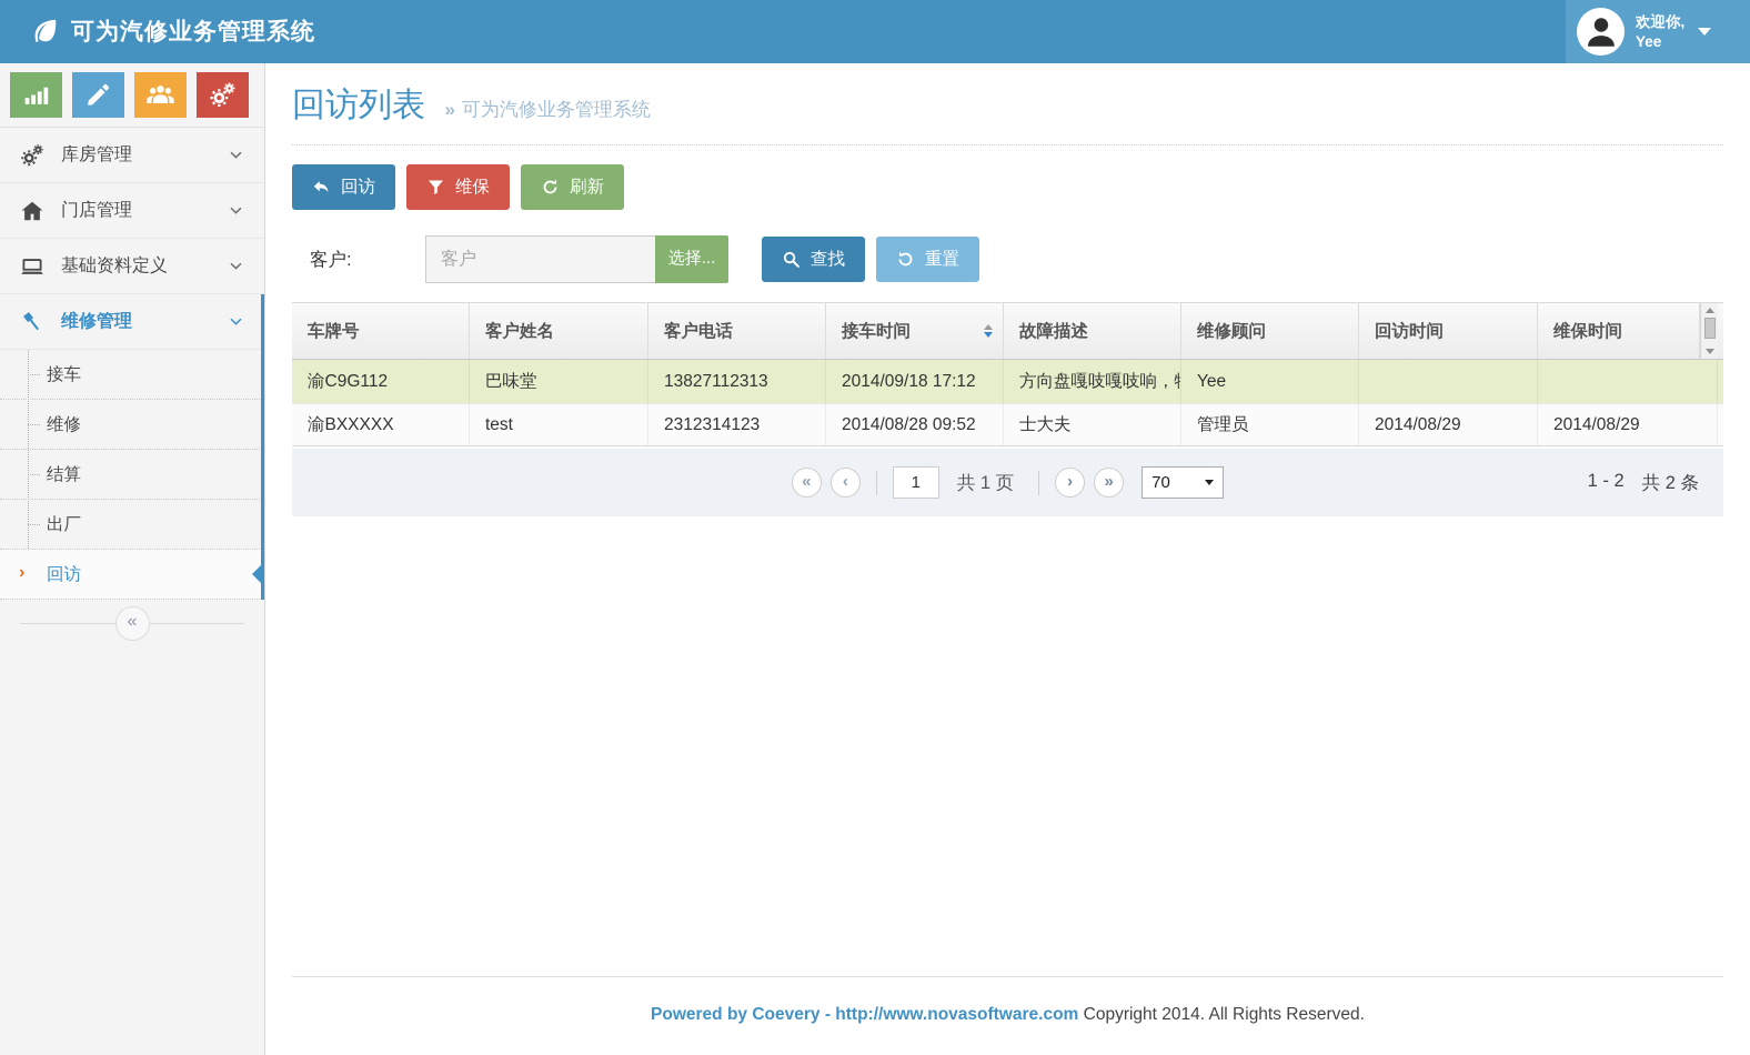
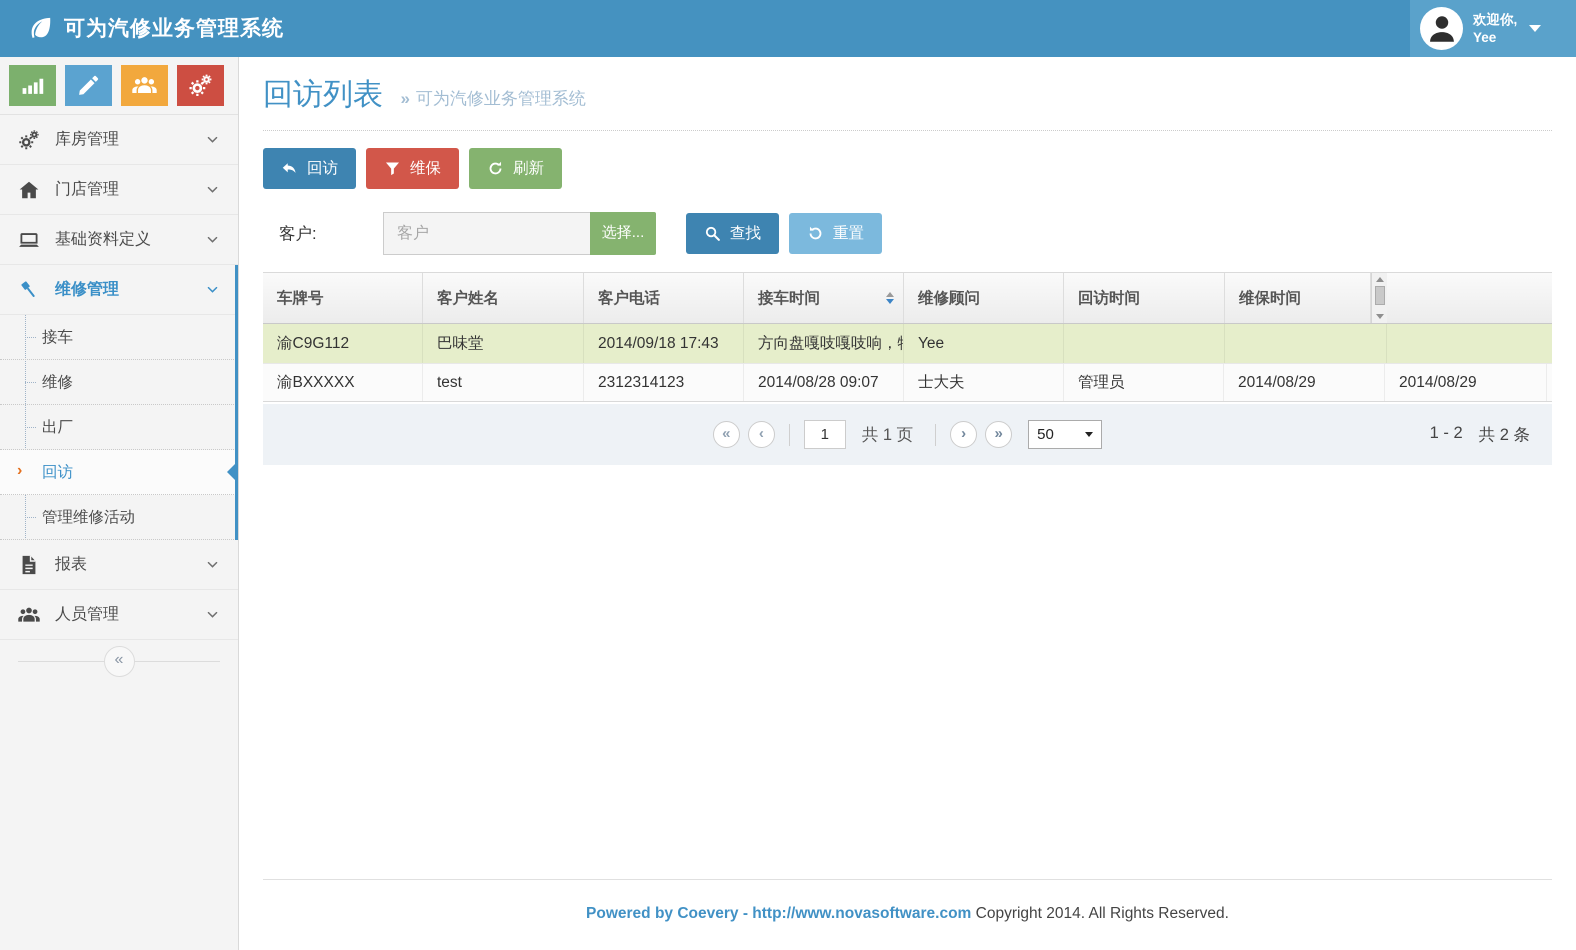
  可为汽修业务管理系统
  欢迎你,
  Yee
  库房管理
  门店管理
  基础资料定义
  维修管理
  接车
  维修
- 结算
  出厂
  ›
  回访
+ 管理维修活动
+ 报表
+ 人员管理
  «
  回访列表 » 可为汽修业务管理系统
  回访
  维保
  刷新
  客户:
  客户
  选择...
  查找
  重置
  车牌号
  客户姓名
  客户电话
  接车时间
- 故障描述
  维修顾问
  回访时间
  维保时间
  渝C9G112
  巴味堂
- 13827112313
- 2014/09/18 17:12
+ 2014/09/18 17:43
  方向盘嘎吱嘎吱响，
  Yee
  渝BXXXXX
  test
  2312314123
- 2014/08/28 09:52
+ 2014/08/28 09:07
  士大夫
  管理员
  2014/08/29
  2014/08/29
  «
  ‹
  1
  共 1 页
  ›
  »
- 70
+ 50
  1 - 2
  共 2 条
  Powered by Coevery - http://www.novasoftware.com Copyright 2014. All Rights Reserved.
